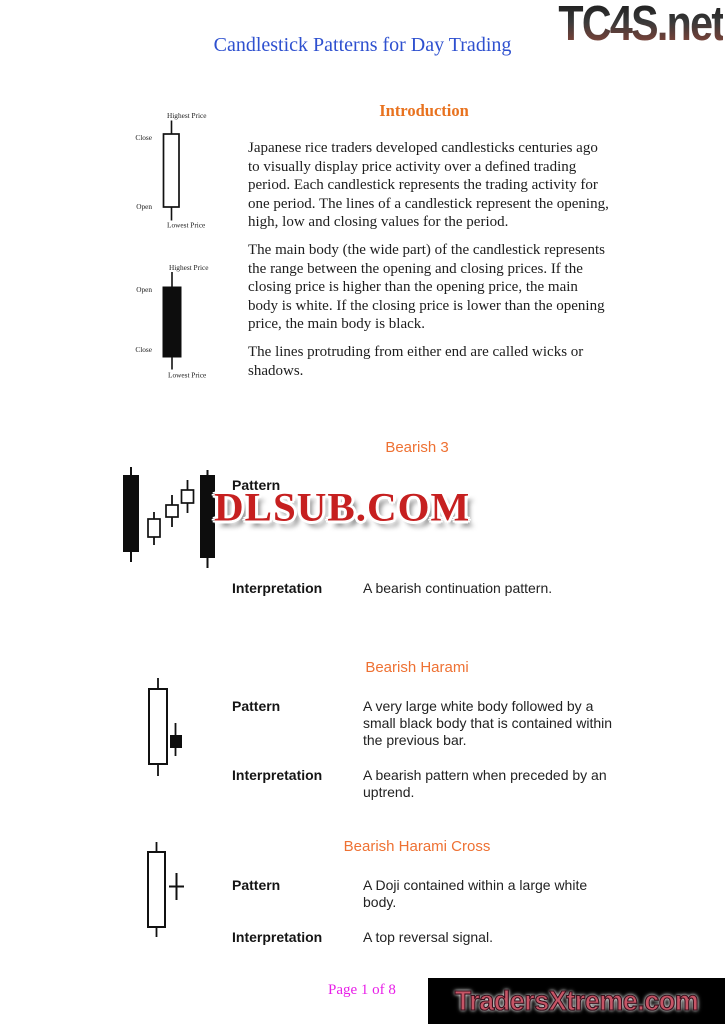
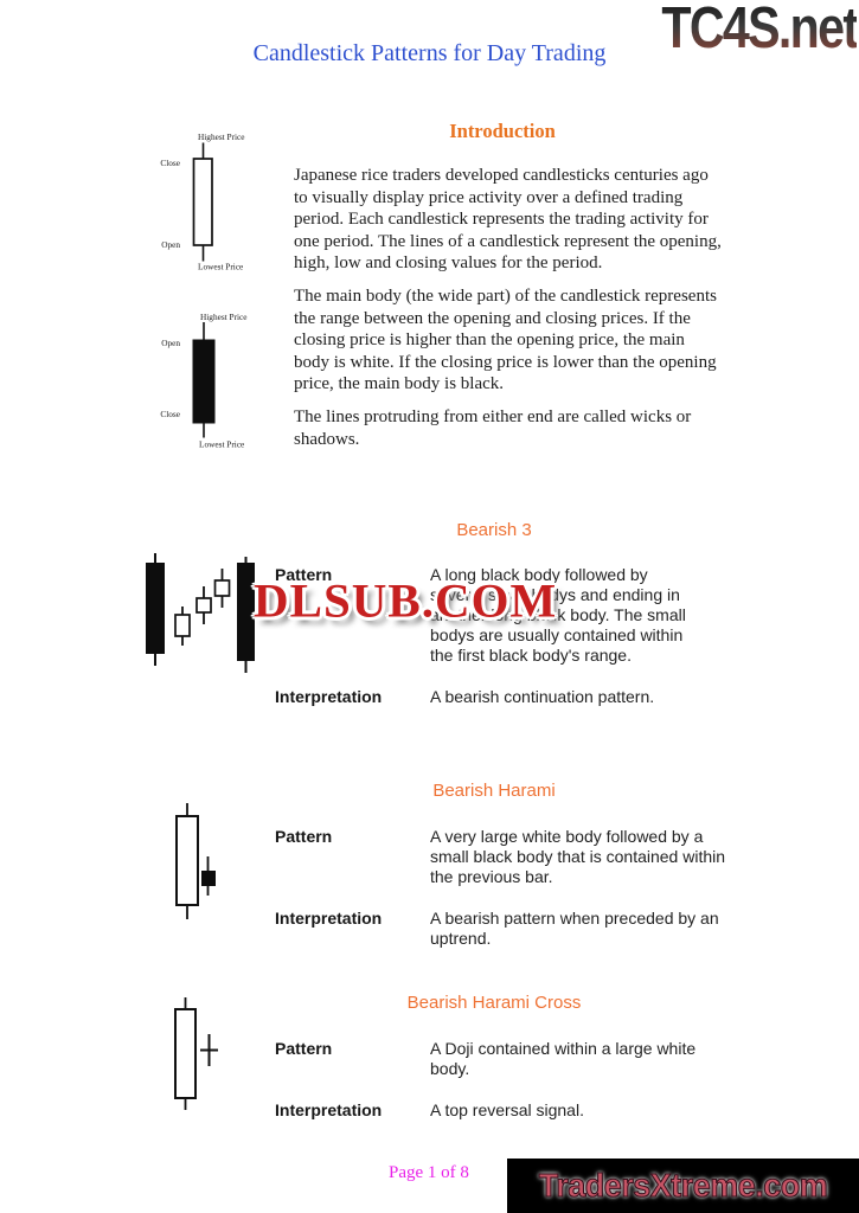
  Candlestick Patterns for Day Trading
  TC4S.net
  Highest Price
  Close
  Open
  Lowest Price
  Highest Price
  Open
  Close
  Lowest Price
  Introduction
  Japanese rice traders developed candlesticks centuries ago
  to visually display price activity over a defined trading
  period. Each candlestick represents the trading activity for
  one period. The lines of a candlestick represent the opening,
  high, low and closing values for the period.
  The main body (the wide part) of the candlestick represents
  the range between the opening and closing prices. If the
  closing price is higher than the opening price, the main
  body is white. If the closing price is lower than the opening
  price, the main body is black.
  The lines protruding from either end are called wicks or
  shadows.
  Bearish 3
  Pattern
+ A long black body followed by
+ several small bodys and ending in
+ another long black body. The small
+ bodys are usually contained within
+ the first black body's range.
  Interpretation
  A bearish continuation pattern.
  DLSUB.COM
  Bearish Harami
  Pattern
  A very large white body followed by a
  small black body that is contained within
  the previous bar.
  Interpretation
  A bearish pattern when preceded by an
  uptrend.
  Bearish Harami Cross
  Pattern
  A Doji contained within a large white
  body.
  Interpretation
  A top reversal signal.
  Page 1 of 8
  TradersXtreme.com
